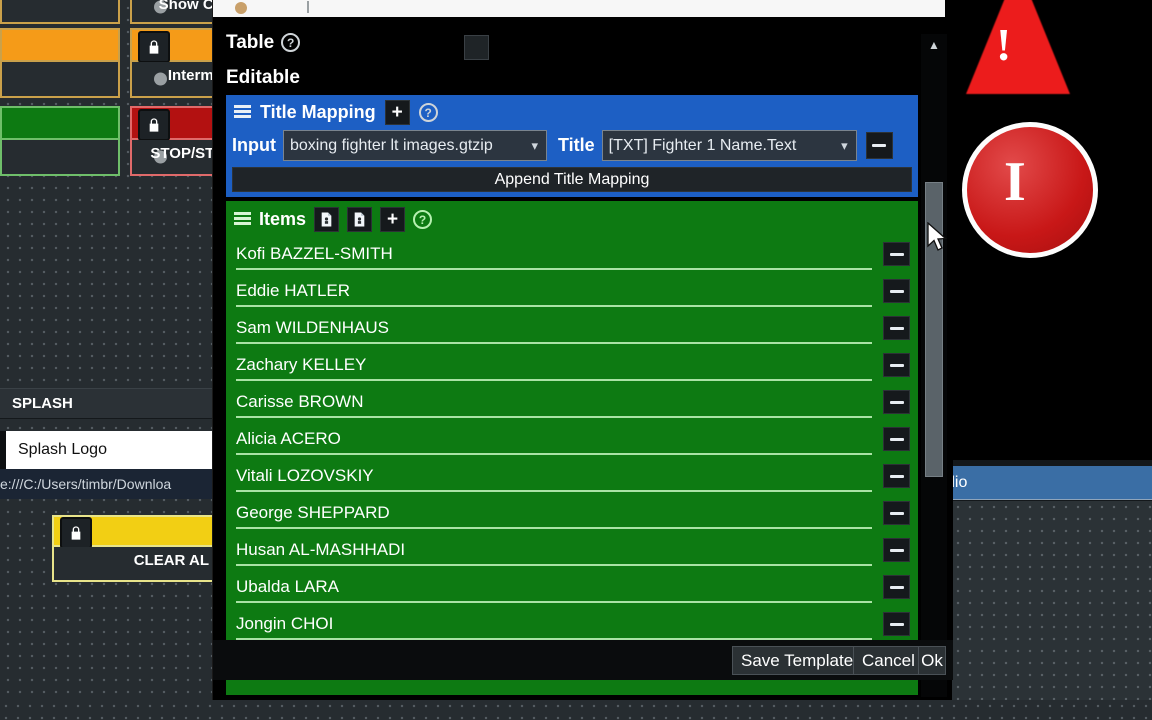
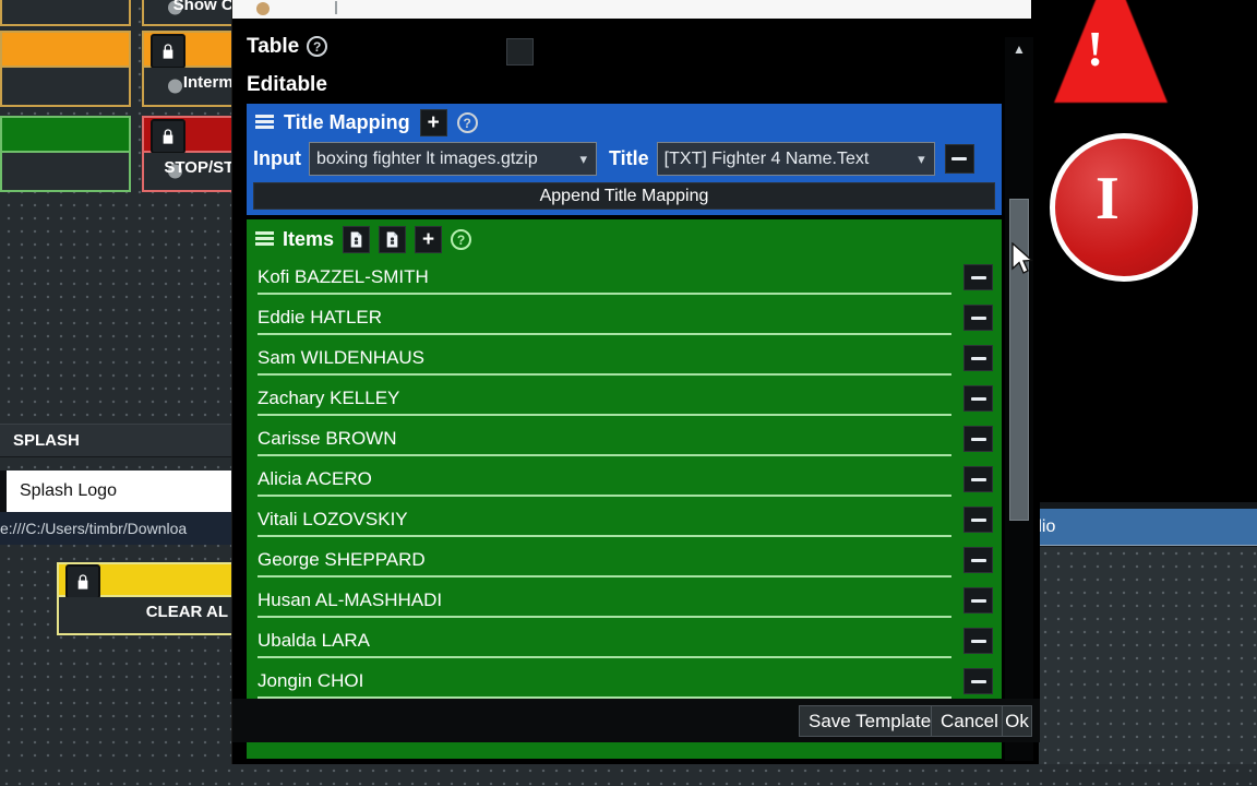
  SPLASH
  Splash Logo
  e:///C:/Users/timbr/Downloa
  CLEAR AL
  !
  I
  Table
  ?
  Editable
  Title Mapping
  +
  ?
  Input
  boxing fighter lt images.gtzip
  ▾
  Title
- [TXT] Fighter 1 Name.Text
+ [TXT] Fighter 4 Name.Text
  ▾
  Append Title Mapping
  Items
  +
  ?
  Kofi BAZZEL-SMITH
  Eddie HATLER
  Sam WILDENHAUS
  Zachary KELLEY
  Carisse BROWN
  Alicia ACERO
  Vitali LOZOVSKIY
  George SHEPPARD
  Husan AL-MASHHADI
  Ubalda LARA
  Jongin CHOI
  ▲
  Save Template
  Cancel
  Ok
